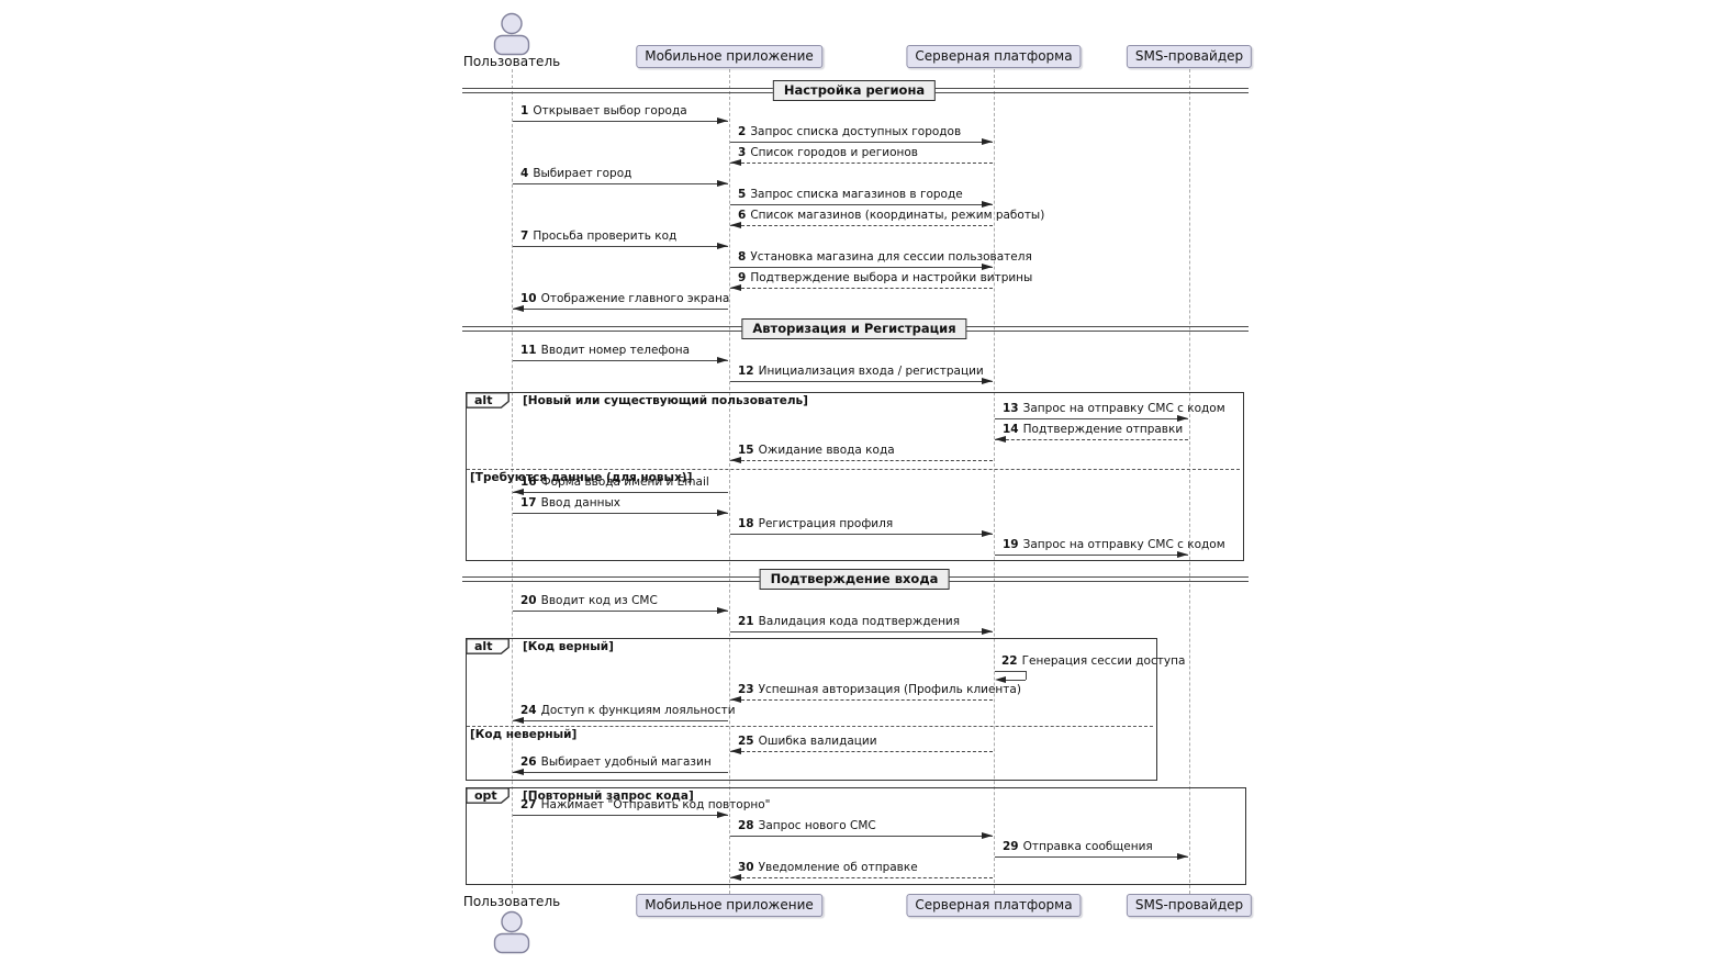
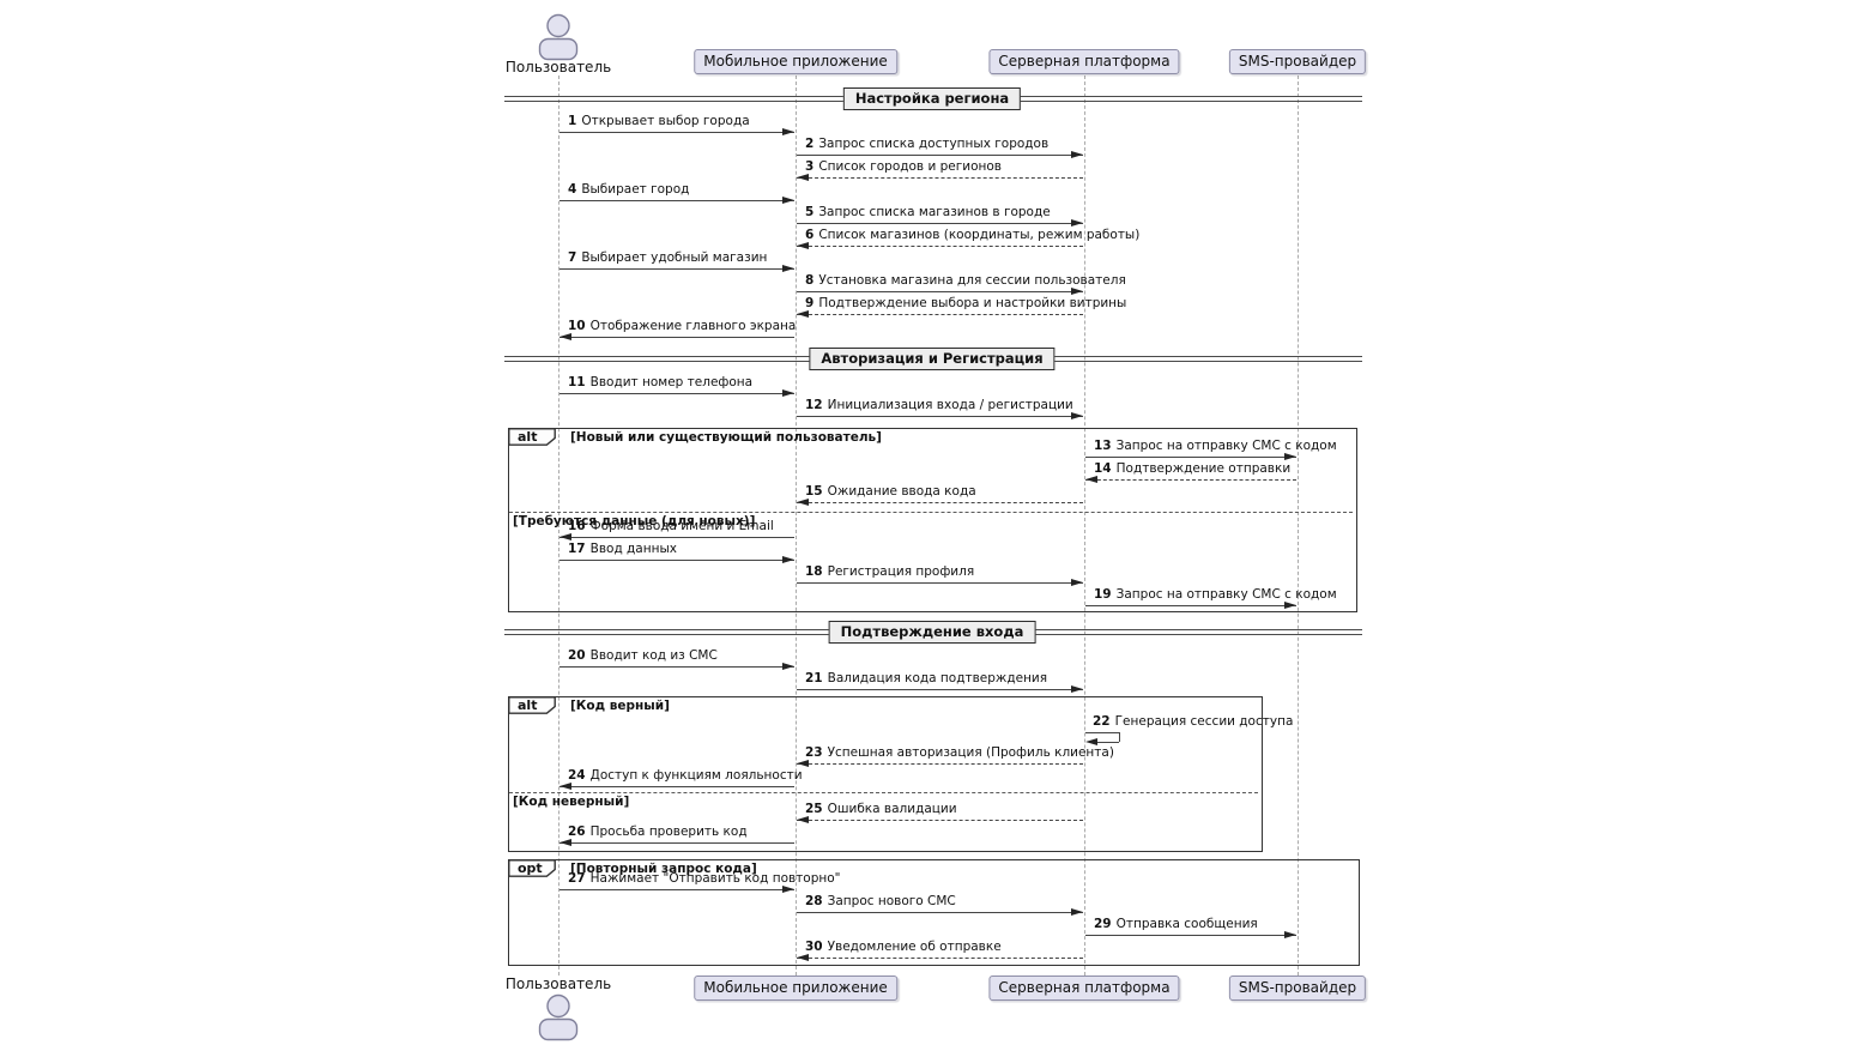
  Пользователь
  Пользователь
  Мобильное приложение
  Мобильное приложение
  Серверная платформа
  Серверная платформа
  SMS-провайдер
  SMS-провайдер
  alt
  [Новый или существующий пользователь]
  [Требуются данные (для новых)]
  alt
  [Код верный]
  [Код неверный]
  opt
  [Повторный запрос кода]
  Настройка региона
  Авторизация и Регистрация
  Подтверждение входа
  1 Открывает выбор города
  2 Запрос списка доступных городов
  3 Список городов и регионов
  4 Выбирает город
  5 Запрос списка магазинов в городе
  6 Список магазинов (координаты, режим работы)
- 7 Просьба проверить код
+ 7 Выбирает удобный магазин
  8 Установка магазина для сессии пользователя
  9 Подтверждение выбора и настройки витрины
  10 Отображение главного экрана
  11 Вводит номер телефона
  12 Инициализация входа / регистрации
  13 Запрос на отправку СМС с кодом
  14 Подтверждение отправки
  15 Ожидание ввода кода
  16 Форма ввода имени и Email
  17 Ввод данных
  18 Регистрация профиля
  19 Запрос на отправку СМС с кодом
  20 Вводит код из СМС
  21 Валидация кода подтверждения
  22 Генерация сессии доступа
  23 Успешная авторизация (Профиль клиента)
  24 Доступ к функциям лояльности
  25 Ошибка валидации
- 26 Выбирает удобный магазин
+ 26 Просьба проверить код
  27 Нажимает "Отправить код повторно"
  28 Запрос нового СМС
  29 Отправка сообщения
  30 Уведомление об отправке
